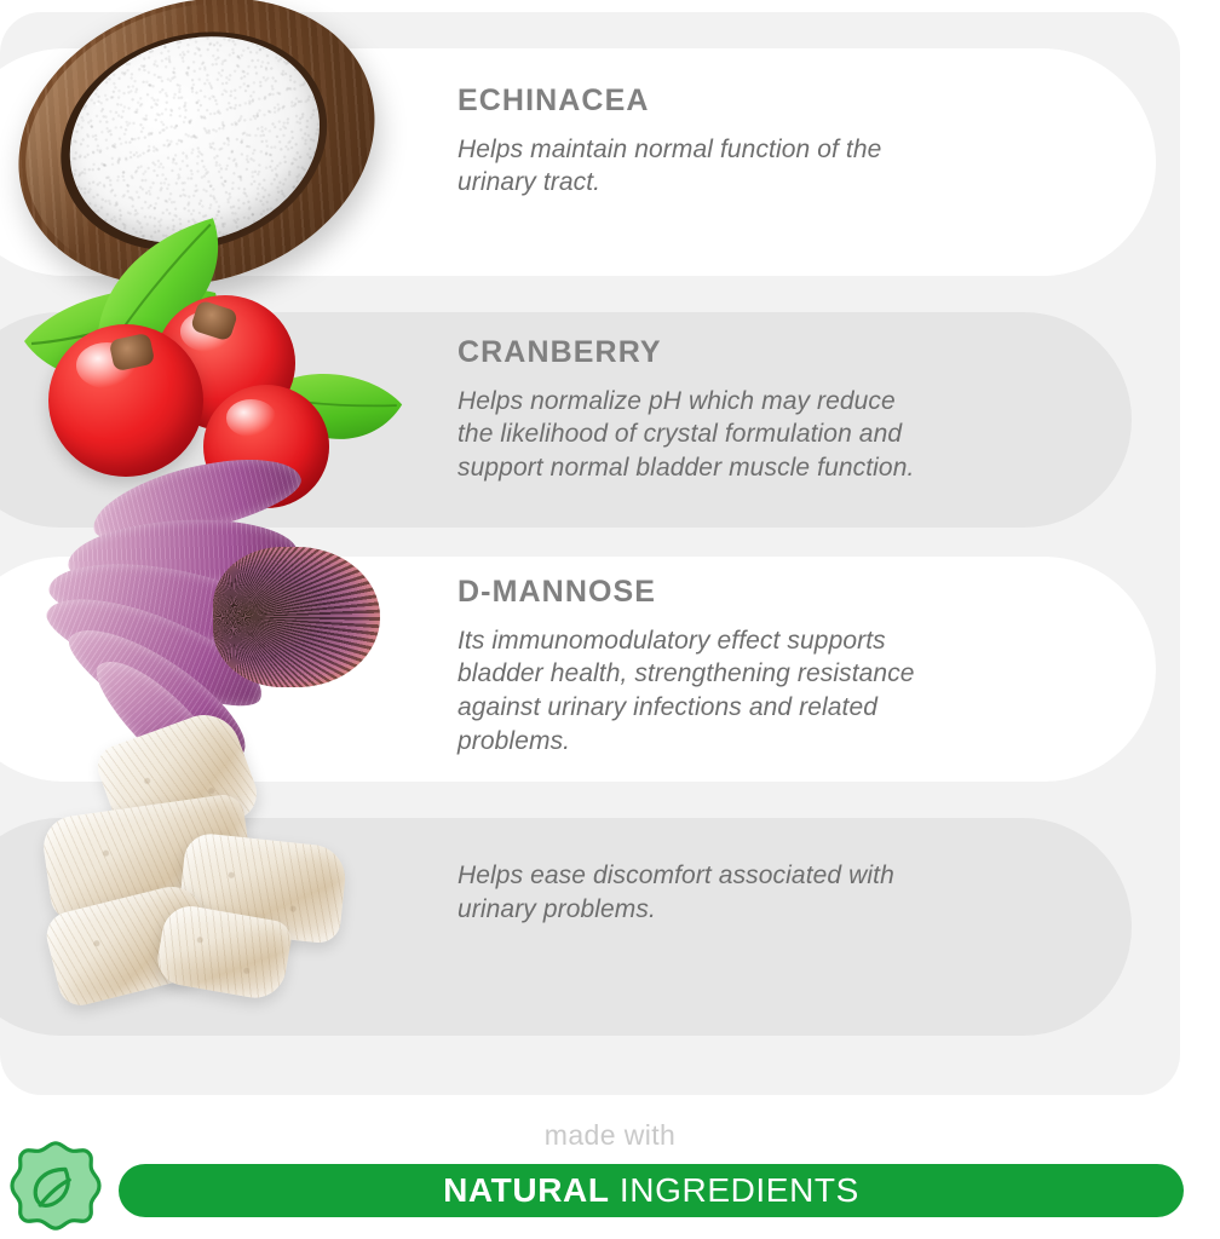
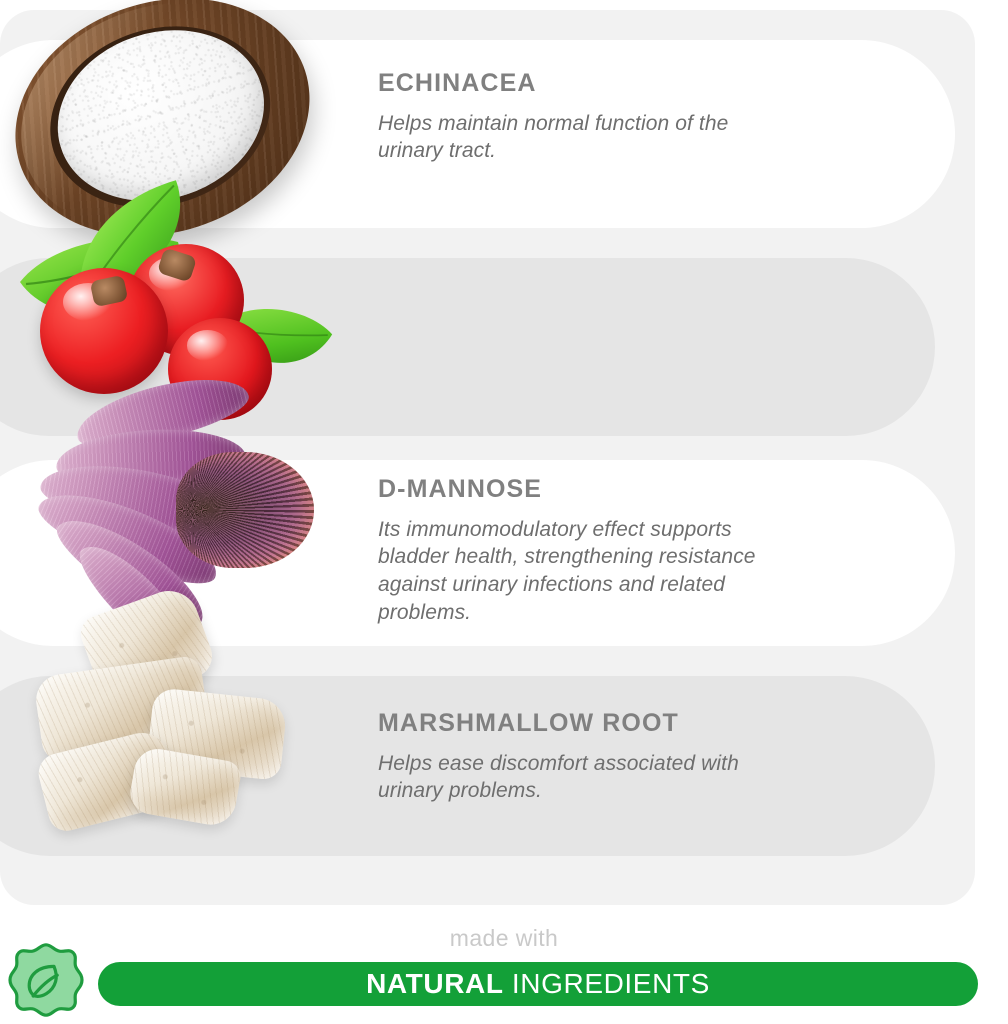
  ECHINACEA
  Helps maintain normal function of the
  urinary tract.
- CRANBERRY
- Helps normalize pH which may reduce
- the likelihood of crystal formulation and
- support normal bladder muscle function.
  D-MANNOSE
  Its immunomodulatory effect supports
  bladder health, strengthening resistance
  against urinary infections and related
  problems.
+ MARSHMALLOW ROOT
  Helps ease discomfort associated with
  urinary problems.
  made with
  NATURAL INGREDIENTS
